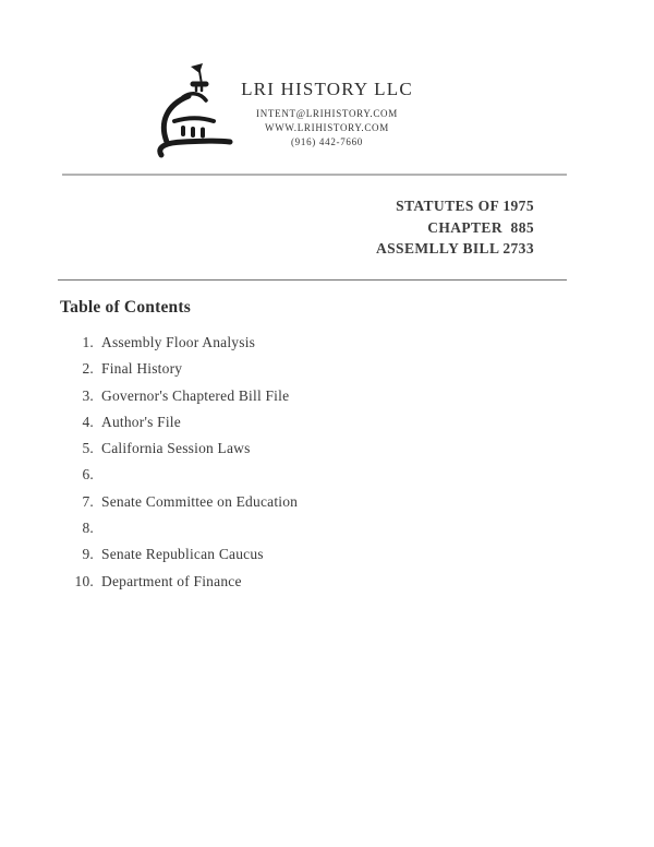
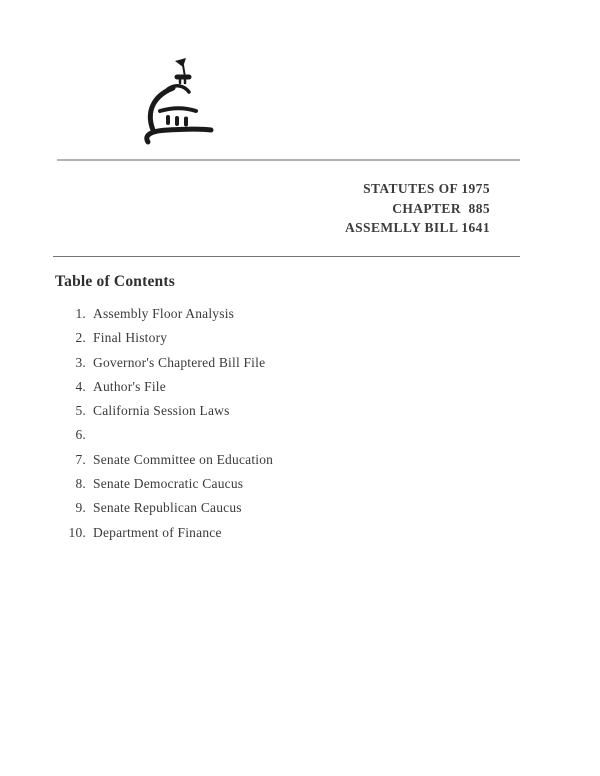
- LRI HISTORY LLC
- INTENT@LRIHISTORY.COM
- WWW.LRIHISTORY.COM
- (916) 442-7660
  STATUTES OF 1975
  CHAPTER 885
- ASSEMLLY BILL 2733
+ ASSEMLLY BILL 1641
  Table of Contents
  1.
  Assembly Floor Analysis
  2.
  Final History
  3.
  Governor's Chaptered Bill File
  4.
  Author's File
  5.
  California Session Laws
  6.
  7.
  Senate Committee on Education
  8.
+ Senate Democratic Caucus
  9.
  Senate Republican Caucus
  10.
  Department of Finance
